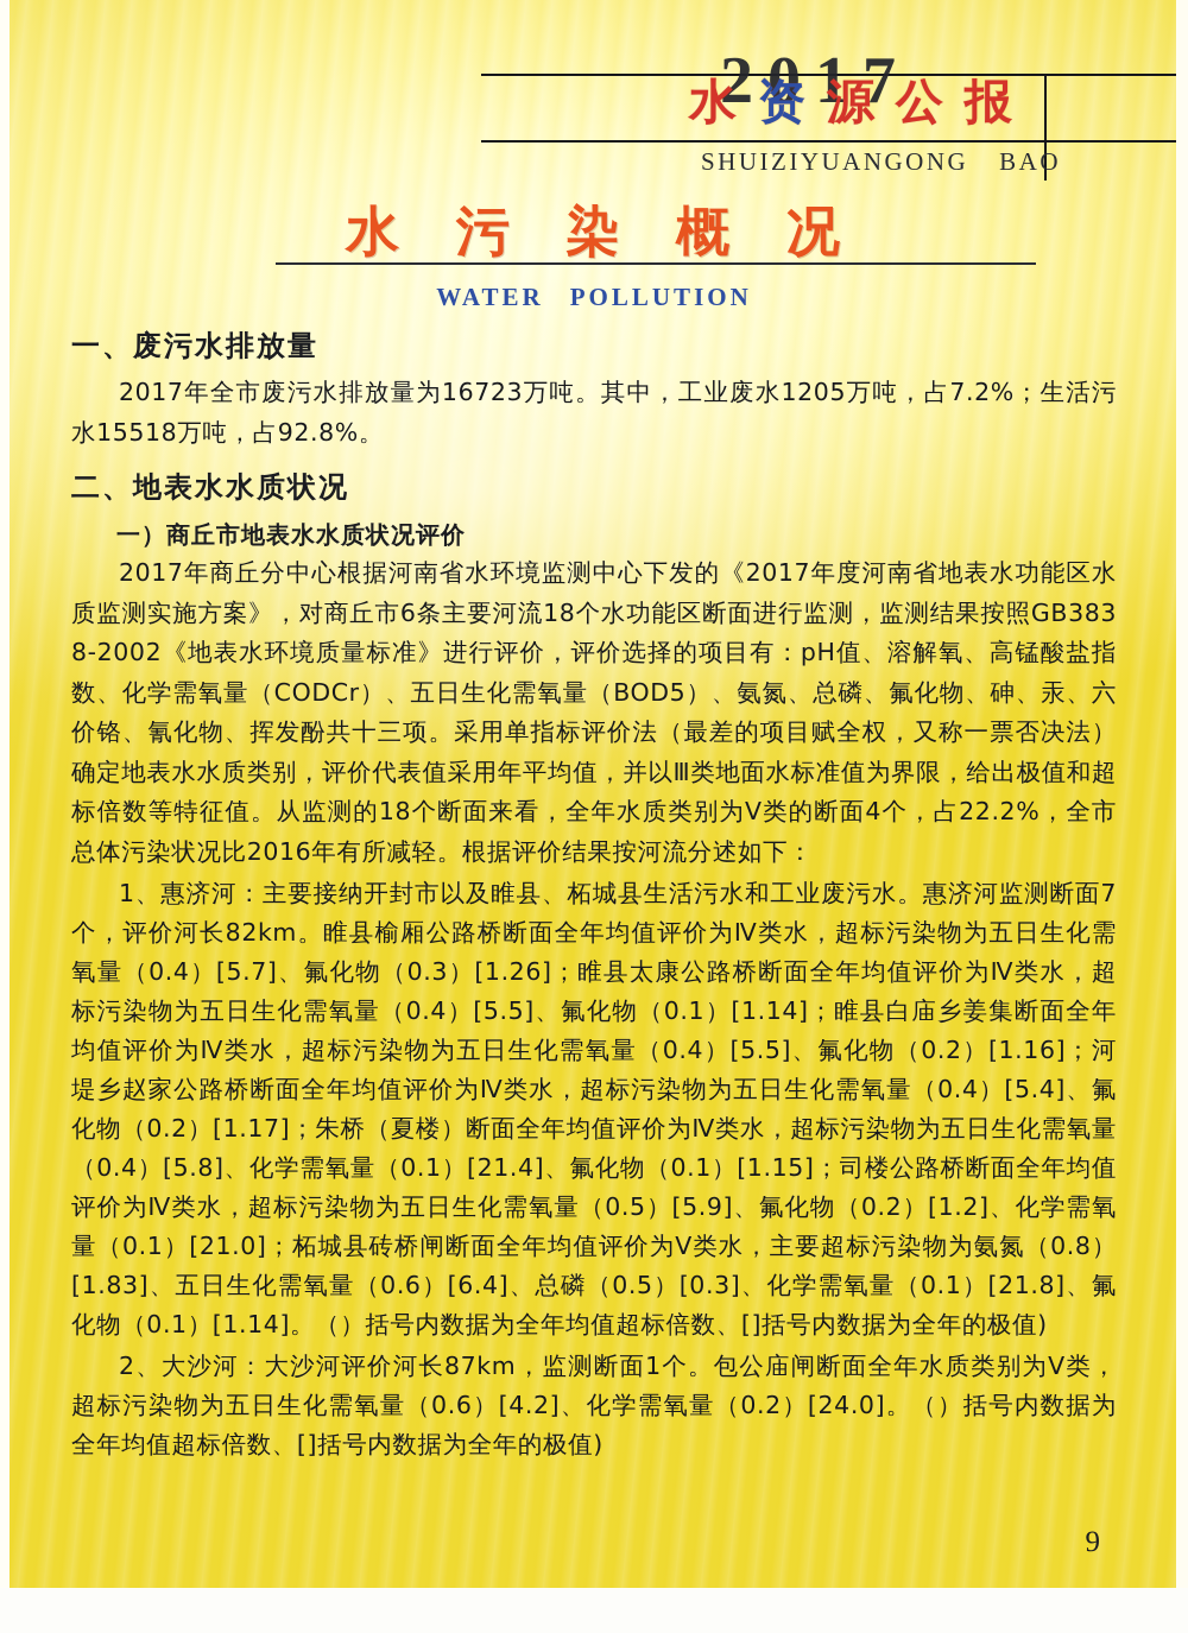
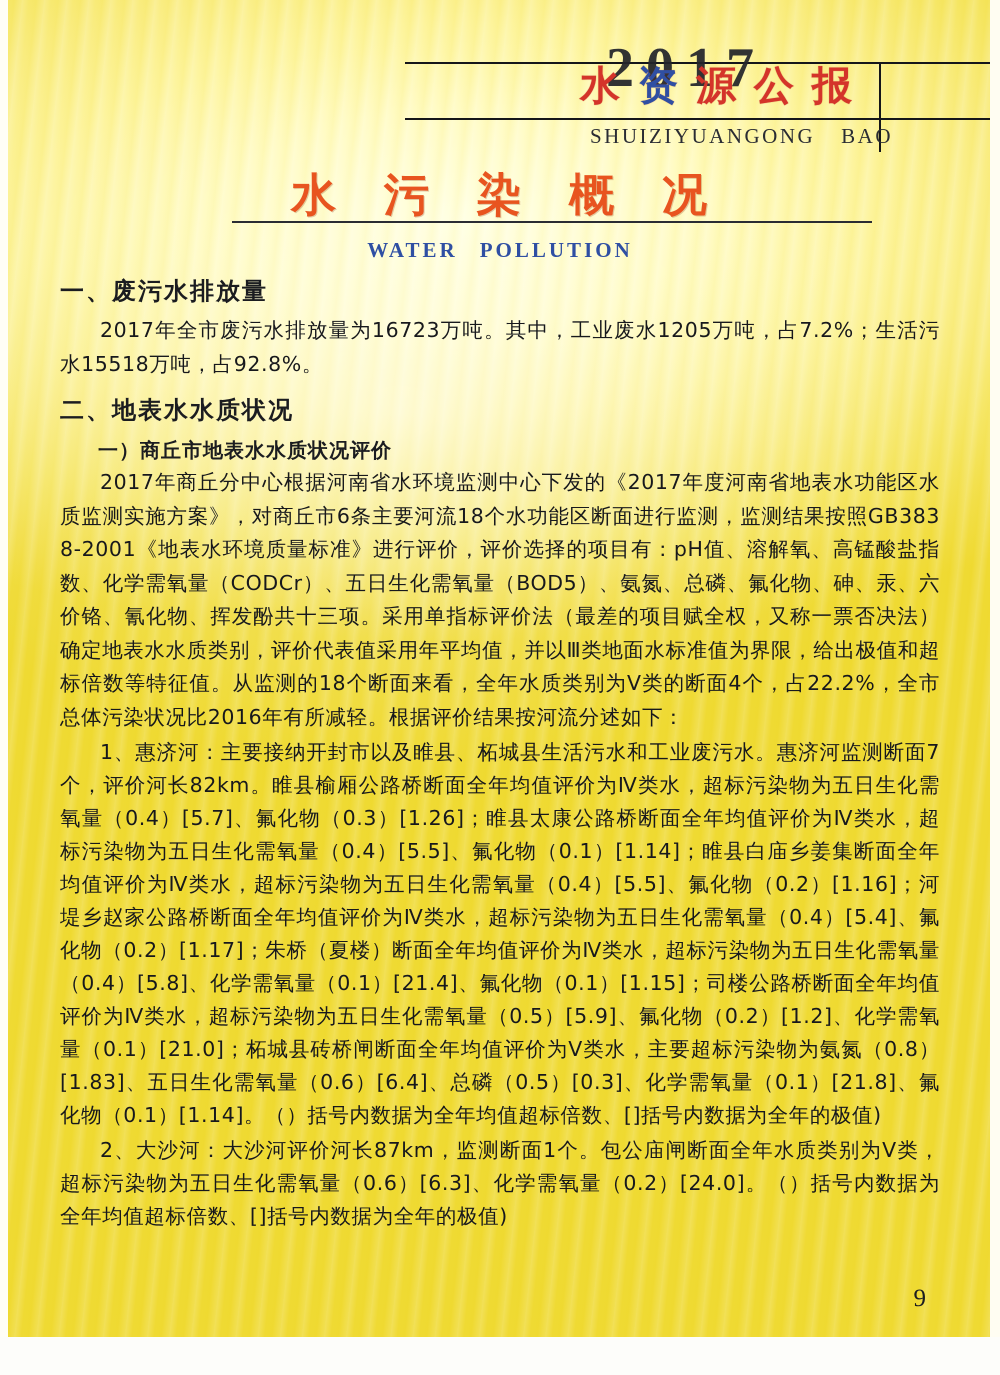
  2017
  水资源公报
  SHUIZIYUANGONG BAO
  水 污 染 概 况
  WATER POLLUTION
  一、废污水排放量
  2017年全市废污水排放量为16723万吨。其中，工业废水1205万吨，占7.2%；生活污水15518万吨，占92.8%。
  二、地表水水质状况
  一）商丘市地表水水质状况评价
- 2017年商丘分中心根据河南省水环境监测中心下发的《2017年度河南省地表水功能区水质监测实施方案》，对商丘市6条主要河流18个水功能区断面进行监测，监测结果按照GB3838-2002《地表水环境质量标准》进行评价，评价选择的项目有：pH值、溶解氧、高锰酸盐指数、化学需氧量（CODCr）、五日生化需氧量（BOD5）、氨氮、总磷、氟化物、砷、汞、六价铬、氰化物、挥发酚共十三项。采用单指标评价法（最差的项目赋全权，又称一票否决法）确定地表水水质类别，评价代表值采用年平均值，并以Ⅲ类地面水标准值为界限，给出极值和超标倍数等特征值。从监测的18个断面来看，全年水质类别为Ⅴ类的断面4个，占22.2%，全市总体污染状况比2016年有所减轻。根据评价结果按河流分述如下：
+ 2017年商丘分中心根据河南省水环境监测中心下发的《2017年度河南省地表水功能区水质监测实施方案》，对商丘市6条主要河流18个水功能区断面进行监测，监测结果按照GB3838-2001《地表水环境质量标准》进行评价，评价选择的项目有：pH值、溶解氧、高锰酸盐指数、化学需氧量（CODCr）、五日生化需氧量（BOD5）、氨氮、总磷、氟化物、砷、汞、六价铬、氰化物、挥发酚共十三项。采用单指标评价法（最差的项目赋全权，又称一票否决法）确定地表水水质类别，评价代表值采用年平均值，并以Ⅲ类地面水标准值为界限，给出极值和超标倍数等特征值。从监测的18个断面来看，全年水质类别为Ⅴ类的断面4个，占22.2%，全市总体污染状况比2016年有所减轻。根据评价结果按河流分述如下：
  1、惠济河：主要接纳开封市以及睢县、柘城县生活污水和工业废污水。惠济河监测断面7个，评价河长82km。睢县榆厢公路桥断面全年均值评价为Ⅳ类水，超标污染物为五日生化需氧量（0.4）[5.7]、氟化物（0.3）[1.26]；睢县太康公路桥断面全年均值评价为Ⅳ类水，超标污染物为五日生化需氧量（0.4）[5.5]、氟化物（0.1）[1.14]；睢县白庙乡姜集断面全年均值评价为Ⅳ类水，超标污染物为五日生化需氧量（0.4）[5.5]、氟化物（0.2）[1.16]；河堤乡赵家公路桥断面全年均值评价为Ⅳ类水，超标污染物为五日生化需氧量（0.4）[5.4]、氟化物（0.2）[1.17]；朱桥（夏楼）断面全年均值评价为Ⅳ类水，超标污染物为五日生化需氧量（0.4）[5.8]、化学需氧量（0.1）[21.4]、氟化物（0.1）[1.15]；司楼公路桥断面全年均值评价为Ⅳ类水，超标污染物为五日生化需氧量（0.5）[5.9]、氟化物（0.2）[1.2]、化学需氧量（0.1）[21.0]；柘城县砖桥闸断面全年均值评价为Ⅴ类水，主要超标污染物为氨氮（0.8）[1.83]、五日生化需氧量（0.6）[6.4]、总磷（0.5）[0.3]、化学需氧量（0.1）[21.8]、氟化物（0.1）[1.14]。（）括号内数据为全年均值超标倍数、[]括号内数据为全年的极值)
- 2、大沙河：大沙河评价河长87km，监测断面1个。包公庙闸断面全年水质类别为Ⅴ类，超标污染物为五日生化需氧量（0.6）[4.2]、化学需氧量（0.2）[24.0]。（）括号内数据为全年均值超标倍数、[]括号内数据为全年的极值)
+ 2、大沙河：大沙河评价河长87km，监测断面1个。包公庙闸断面全年水质类别为Ⅴ类，超标污染物为五日生化需氧量（0.6）[6.3]、化学需氧量（0.2）[24.0]。（）括号内数据为全年均值超标倍数、[]括号内数据为全年的极值)
  9
